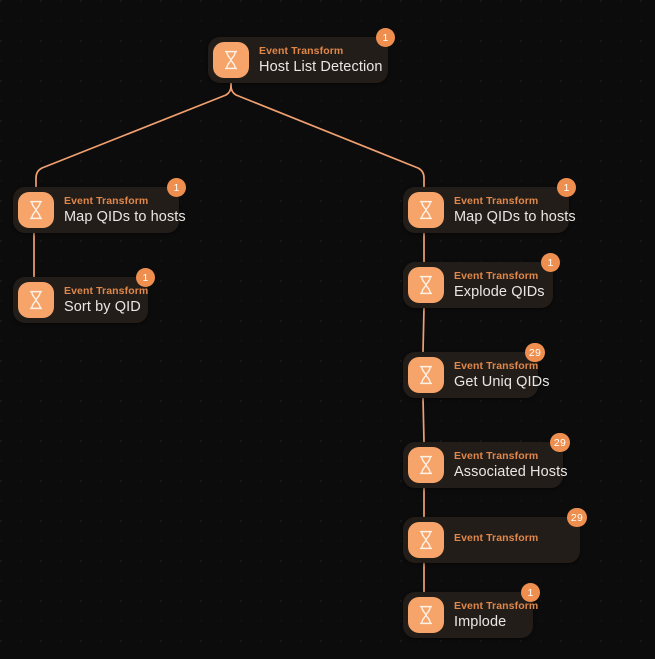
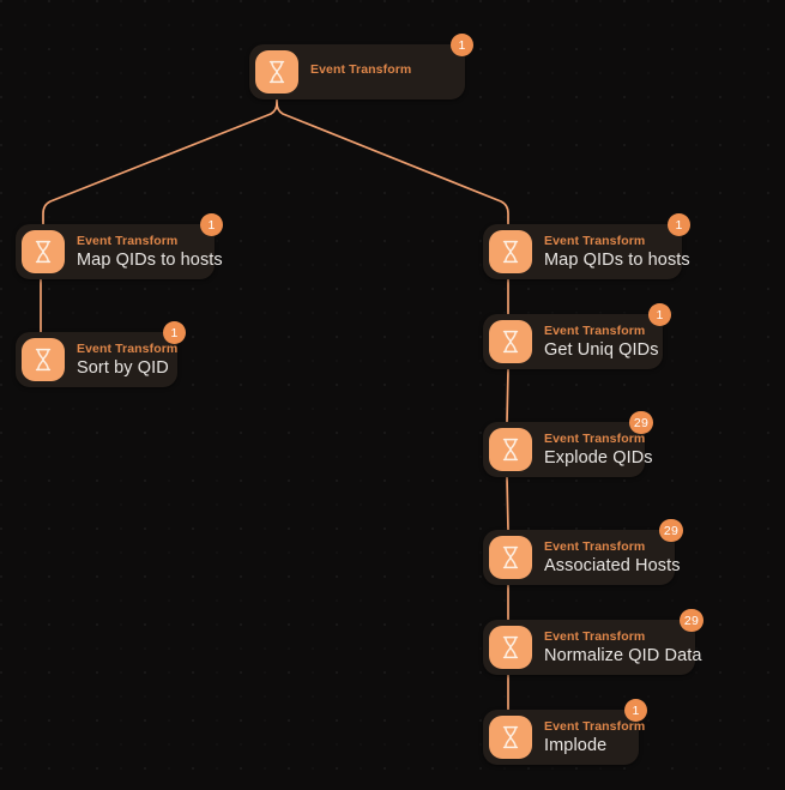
  Event Transform
- Host List Detection
  1
  Event Transform
  Map QIDs to hosts
  1
  Event Transform
  Sort by QID
  1
  Event Transform
  Map QIDs to hosts
  1
  Event Transform
- Explode QIDs
+ Get Uniq QIDs
  1
  Event Transform
- Get Uniq QIDs
+ Explode QIDs
  29
  Event Transform
  Associated Hosts
  29
  Event Transform
+ Normalize QID Data
  29
  Event Transform
  Implode
  1
